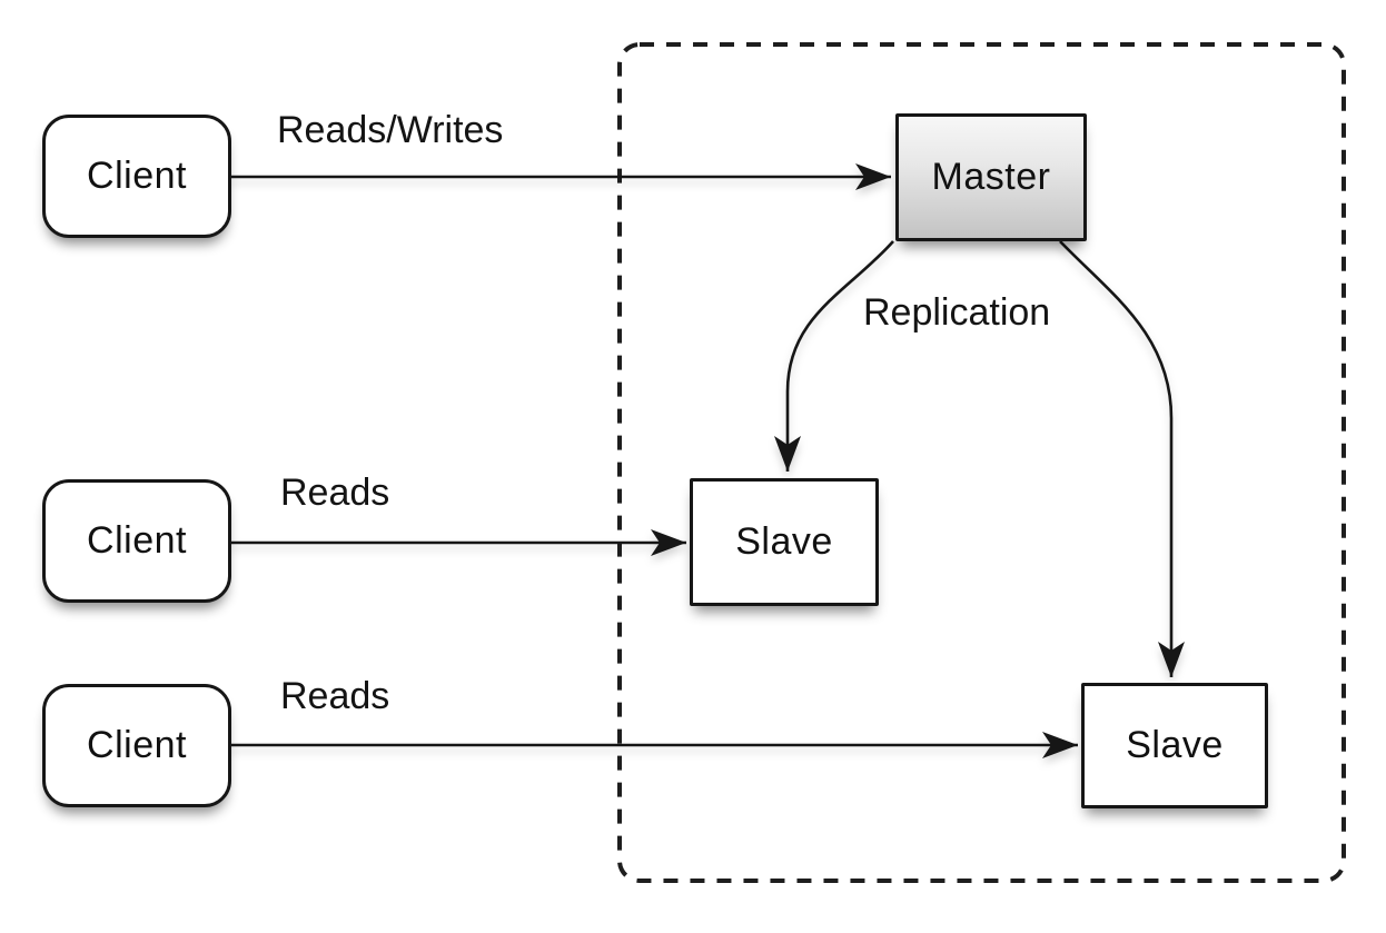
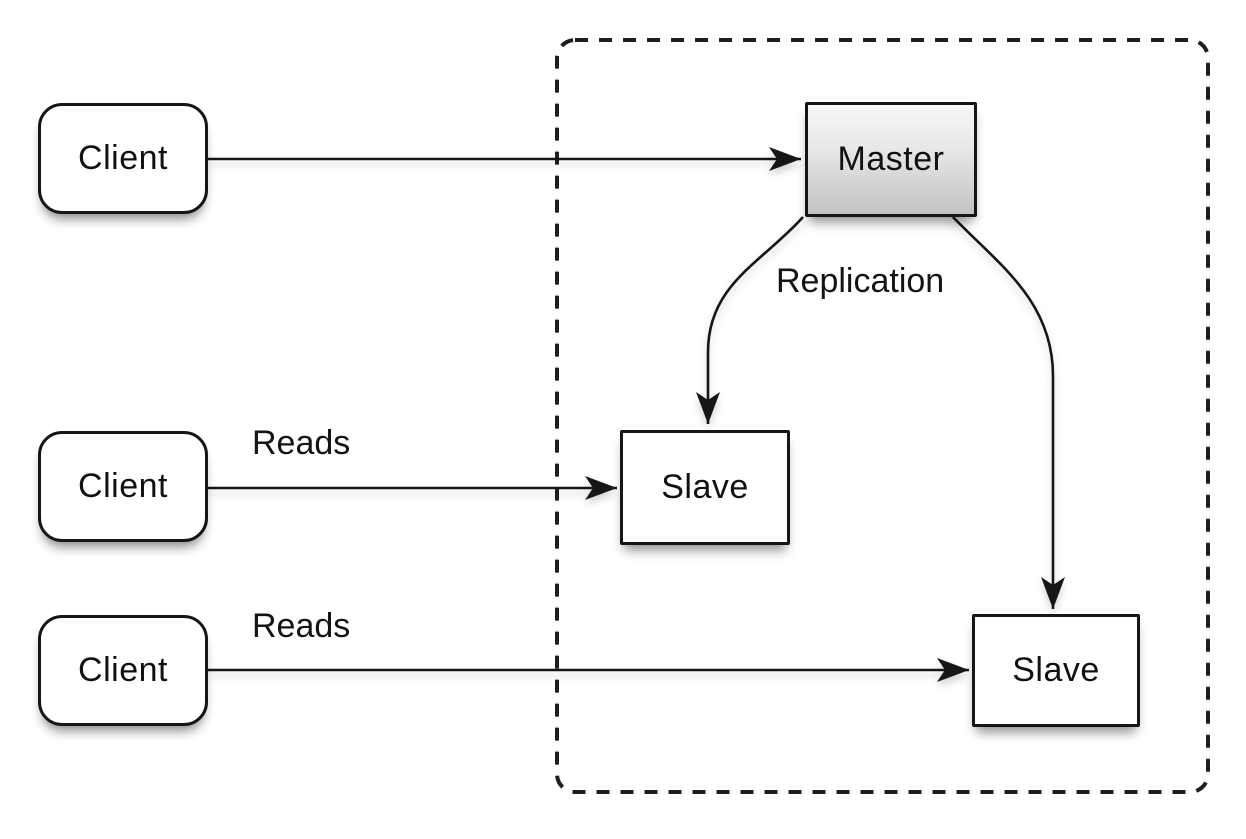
  Client
  Client
  Client
  Master
  Slave
  Slave
- Reads/Writes
  Reads
  Reads
  Replication
